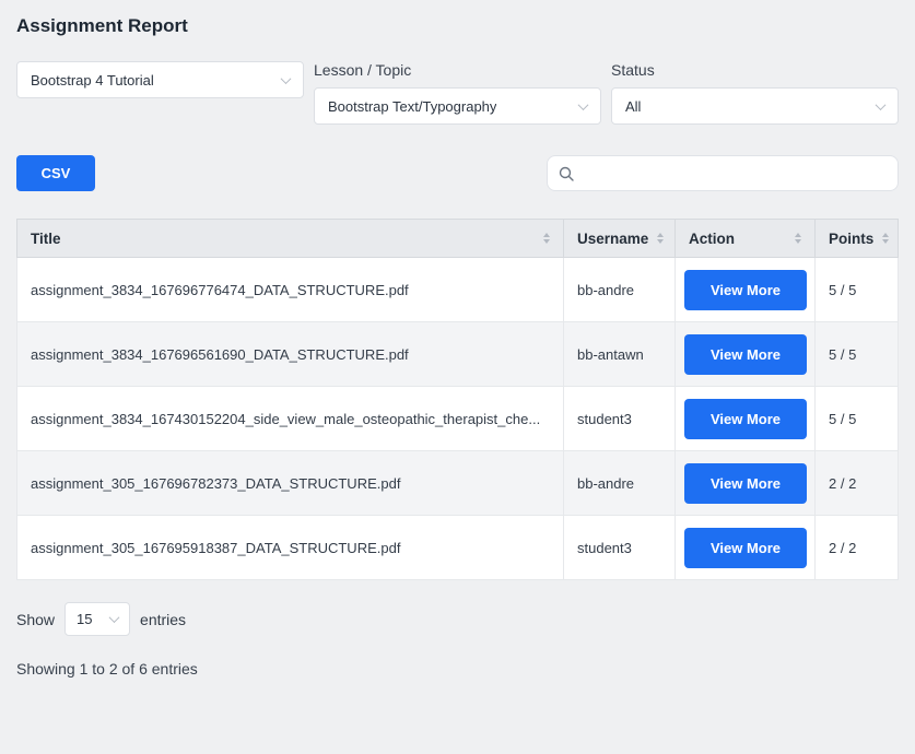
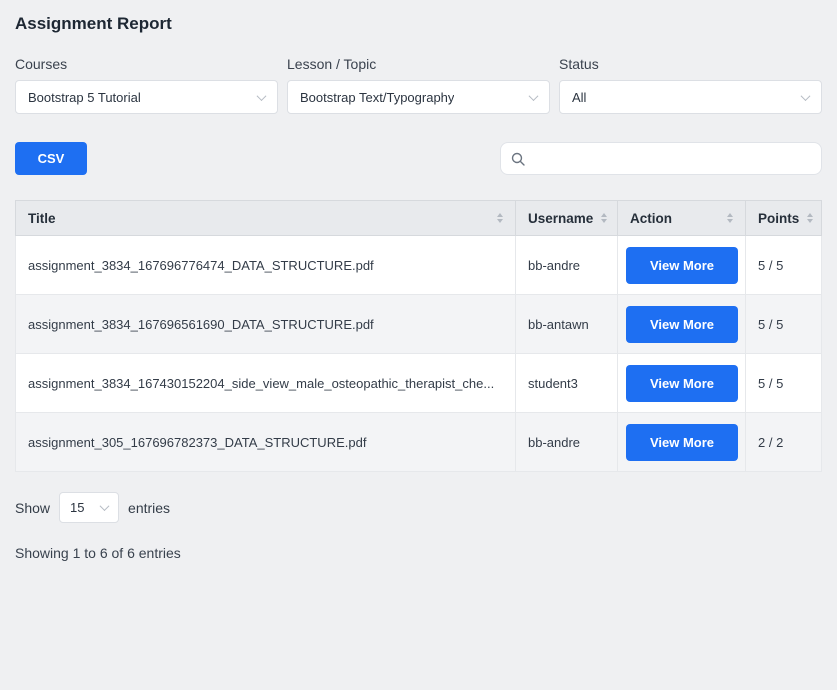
  Assignment Report
+ Courses
- Bootstrap 4 Tutorial
+ Bootstrap 5 Tutorial
  Lesson / Topic
  Bootstrap Text/Typography
  Status
  All
  CSV
  Title	Username	Action	Points
  assignment_3834_167696776474_DATA_STRUCTURE.pdf	bb-andre	View More	5 / 5
  assignment_3834_167696561690_DATA_STRUCTURE.pdf	bb-antawn	View More	5 / 5
  assignment_3834_167430152204_side_view_male_osteopathic_therapist_che...	student3	View More	5 / 5
  assignment_305_167696782373_DATA_STRUCTURE.pdf	bb-andre	View More	2 / 2
- assignment_305_167695918387_DATA_STRUCTURE.pdf	student3	View More	2 / 2
  Show
  15
  entries
- Showing 1 to 2 of 6 entries
+ Showing 1 to 6 of 6 entries
